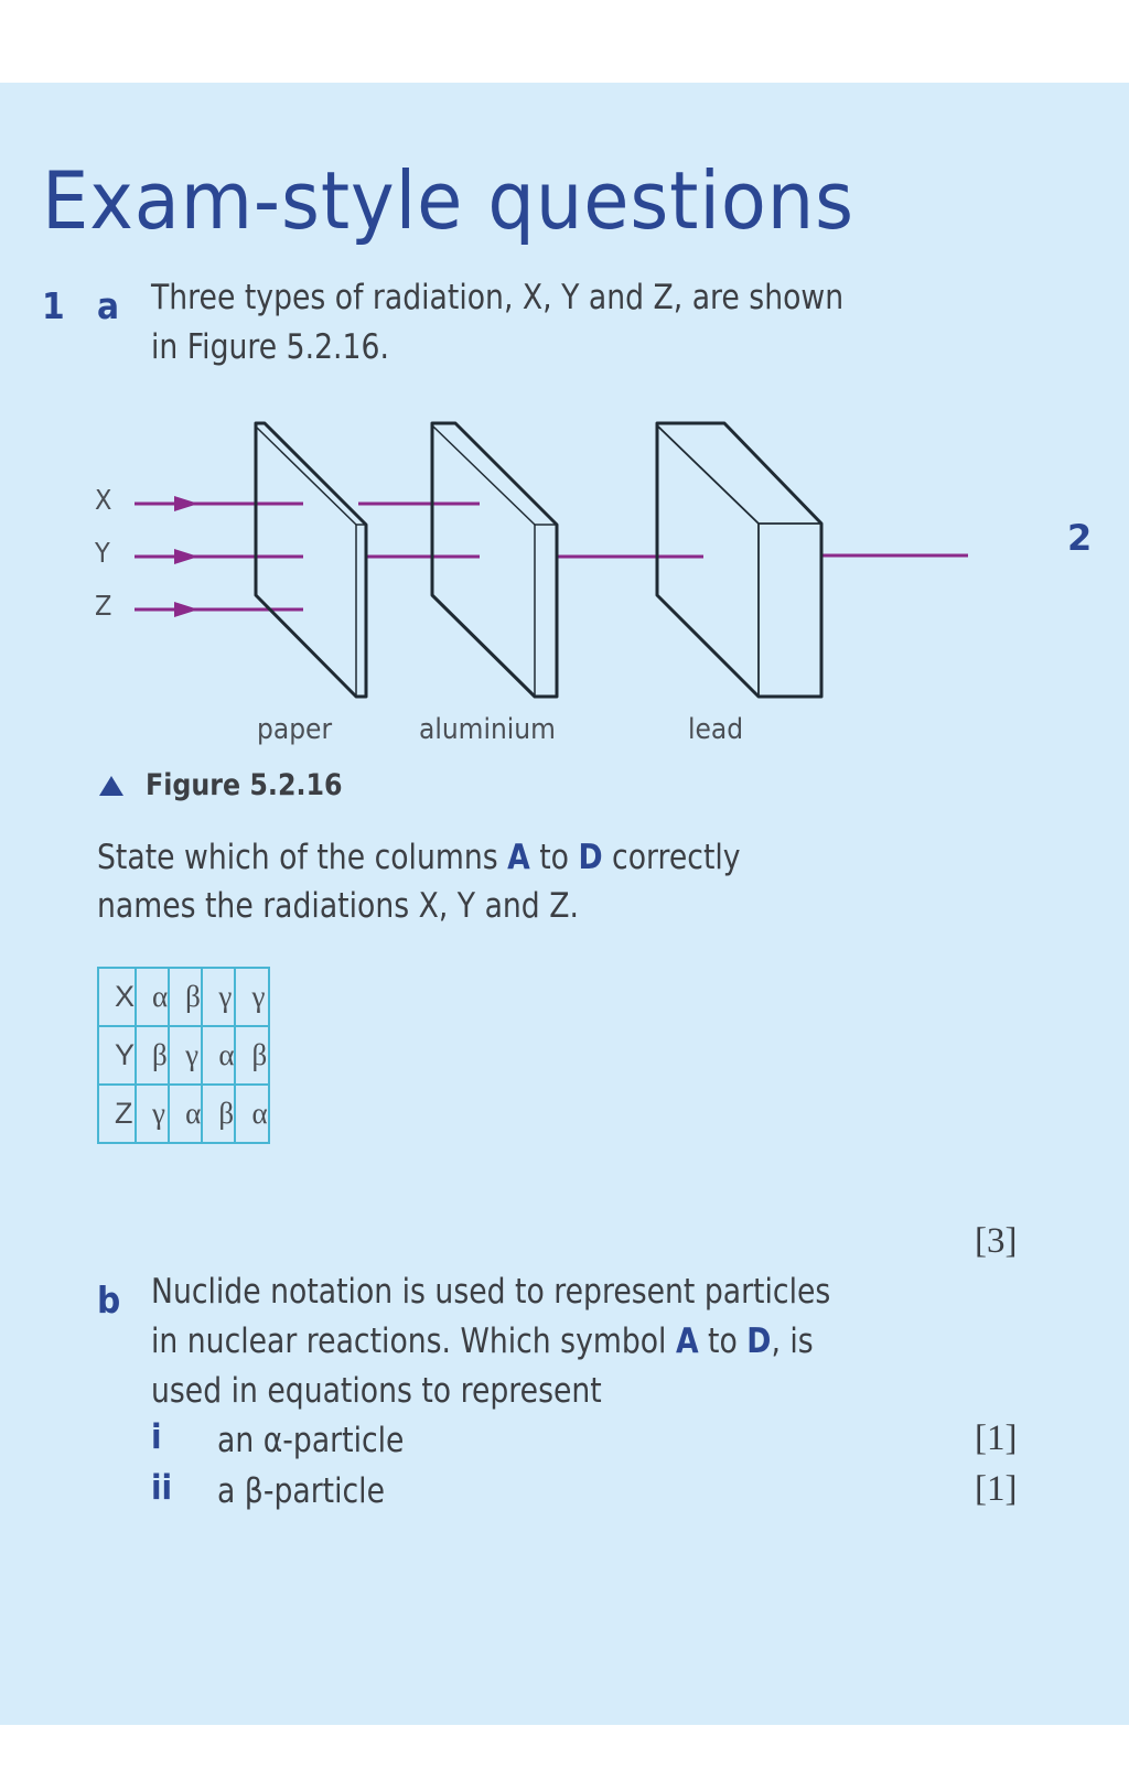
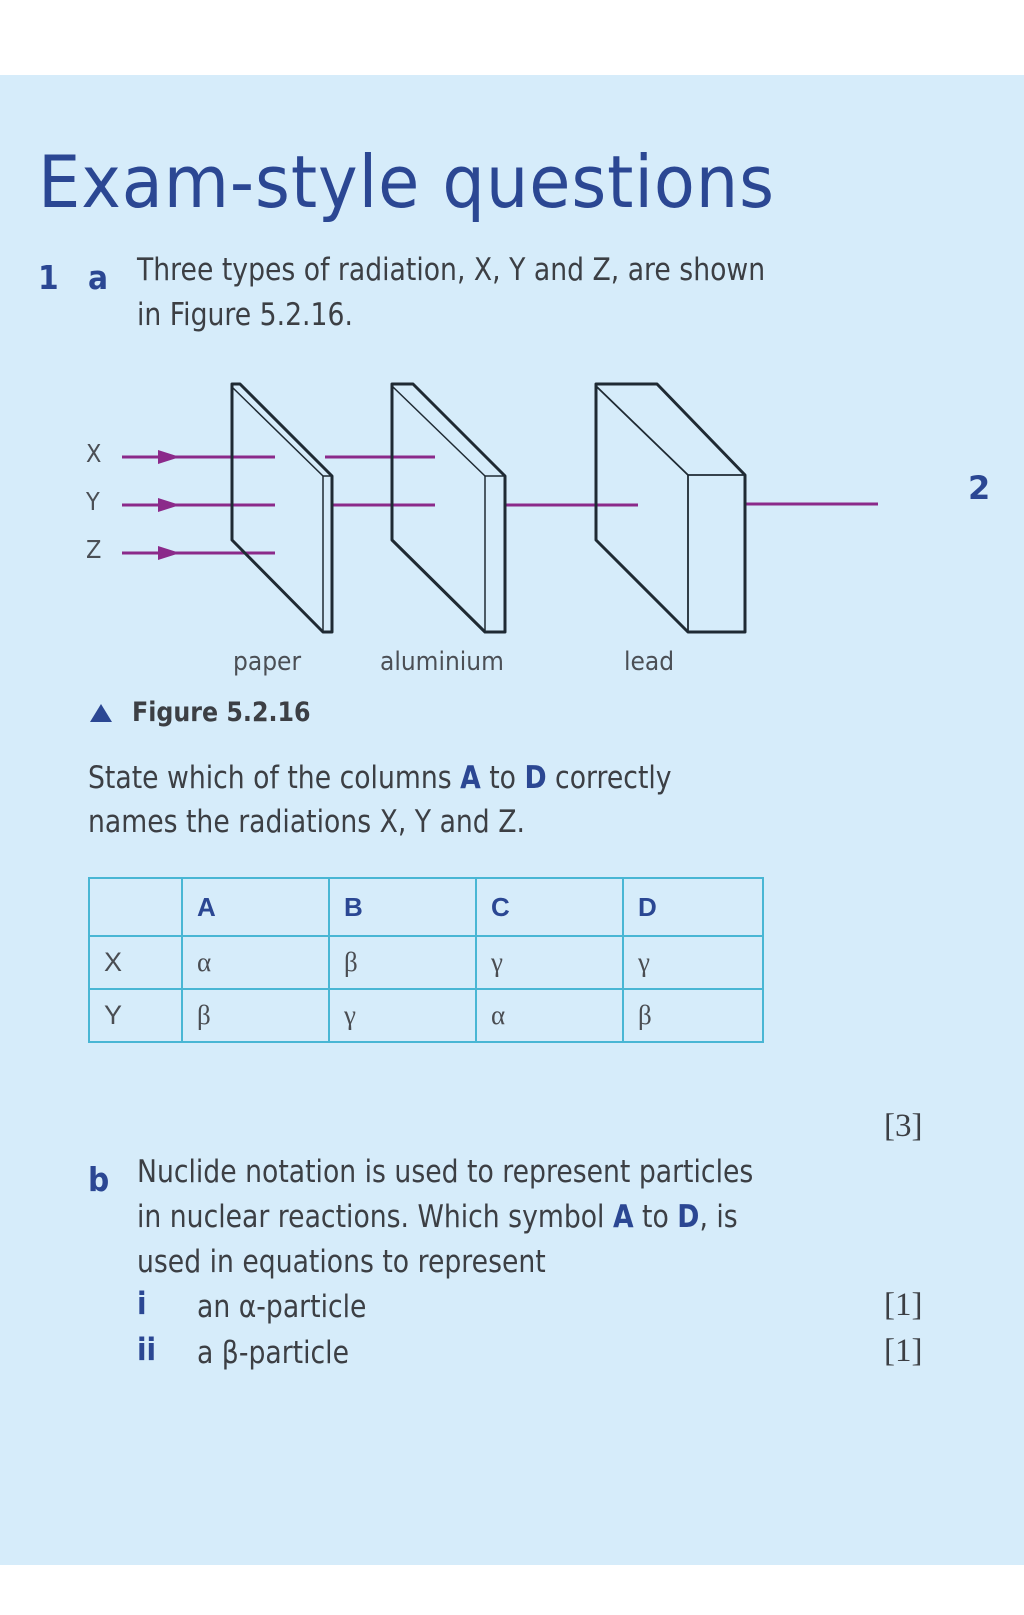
  Exam-style questions
  1
  a
  Three types of radiation, X, Y and Z, are shown
  in Figure 5.2.16.
  X
  Y
  Z
  2
  paper
  aluminium
  lead
  Figure 5.2.16
  State which of the columns A to D correctly
  names the radiations X, Y and Z.
+ 	A	B	C	D
  X	α	β	γ	γ
  Y	β	γ	α	β
- Z	γ	α	β	α
  [3]
  b
  Nuclide notation is used to represent particles
  in nuclear reactions. Which symbol A to D, is
  used in equations to represent
  i
  an α-particle
  [1]
  ii
  a β-particle
  [1]
